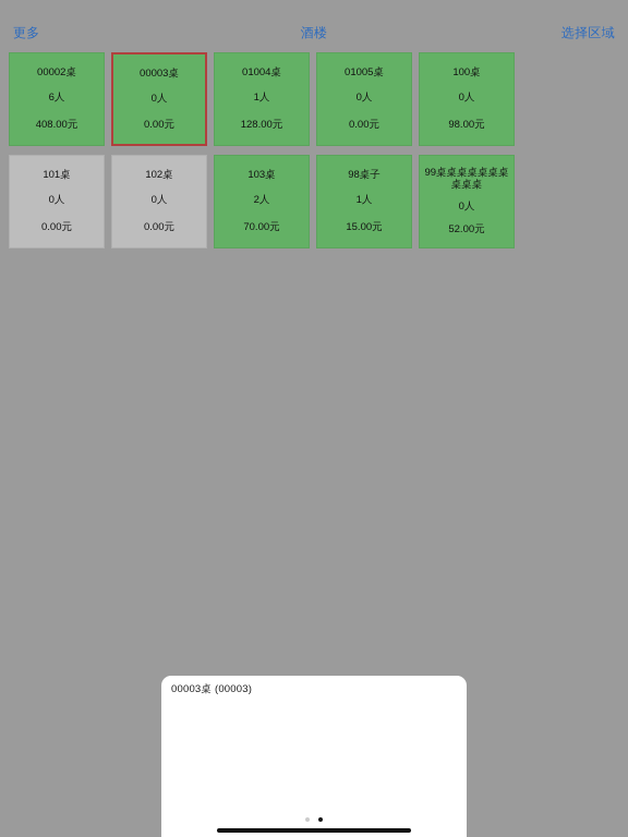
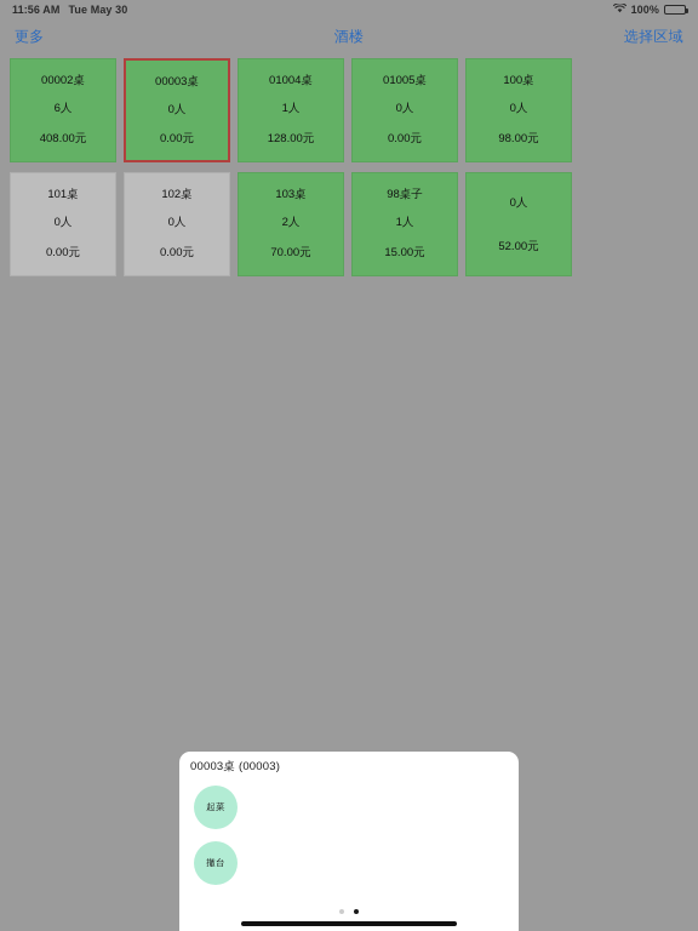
+ 11:56 AM
+ Tue May 30
+ 100%
  更多
  酒楼
  选择区域
  00002桌
  6人
  408.00元
  00003桌
  0人
  0.00元
  01004桌
  1人
  128.00元
  01005桌
  0人
  0.00元
  100桌
  0人
  98.00元
  101桌
  0人
  0.00元
  102桌
  0人
  0.00元
  103桌
  2人
  70.00元
  98桌子
  1人
  15.00元
- 99桌桌桌桌桌桌桌桌桌桌
  0人
  52.00元
  00003桌 (00003)
+ 起菜
+ 撤台
